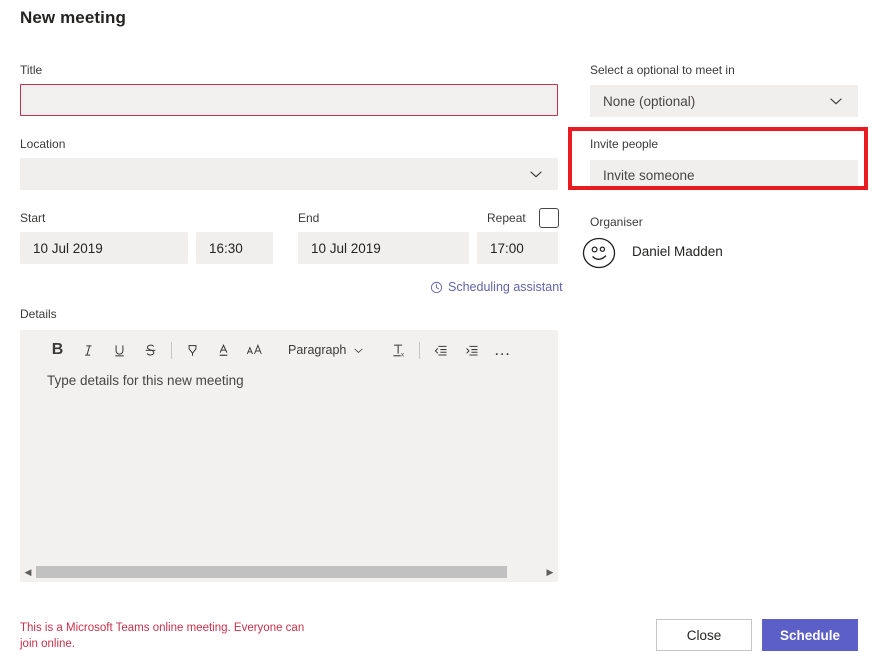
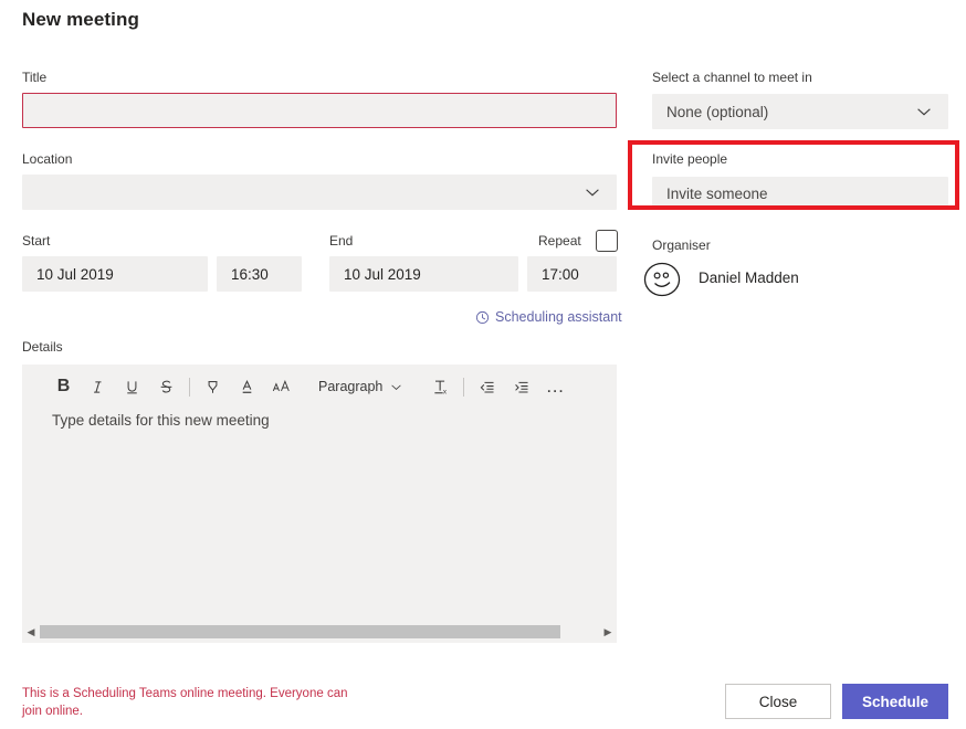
  New meeting
  Title
  Location
  Start
  10 Jul 2019
  16:30
  End
  10 Jul 2019
  17:00
  Repeat
  Scheduling assistant
  Details
  B
  Paragraph
  …
  Type details for this new meeting
  ◀
  ▶
- Select a optional to meet in
+ Select a channel to meet in
  None (optional)
  Invite people
  Invite someone
  Organiser
  Daniel Madden
- This is a Microsoft Teams online meeting. Everyone can join online.
+ This is a Scheduling Teams online meeting. Everyone can join online.
  Close
  Schedule
